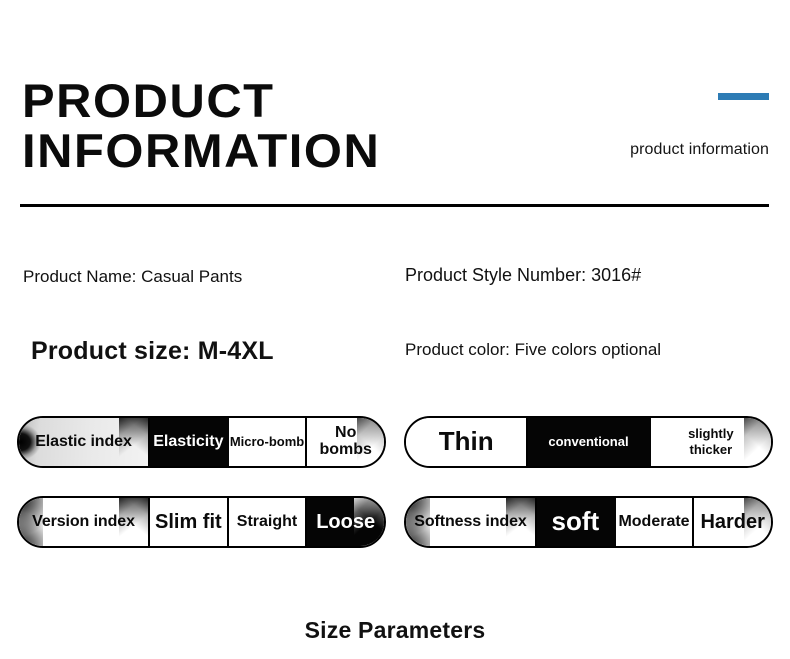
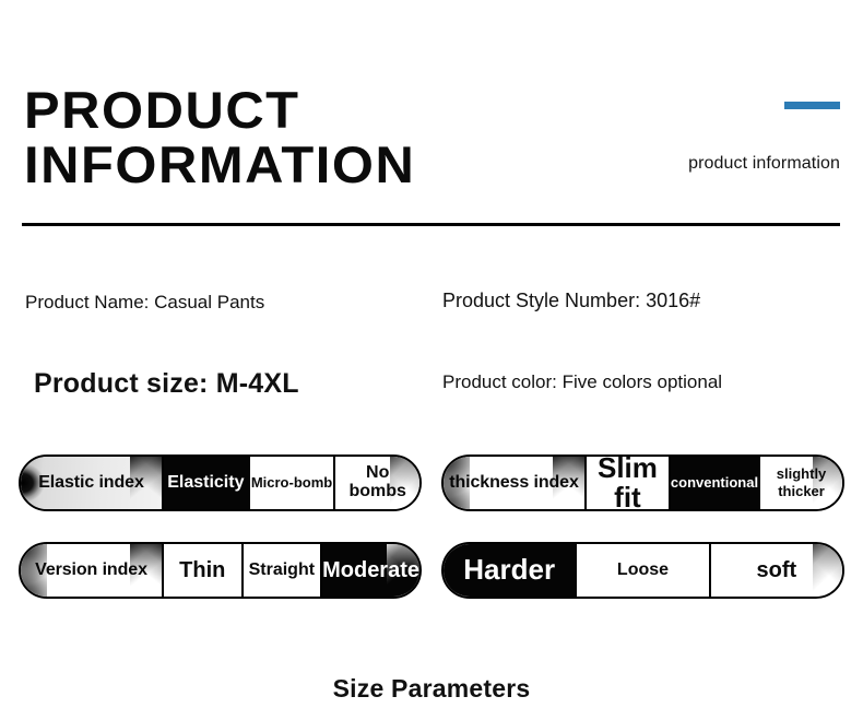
  PRODUCT
  INFORMATION
  product information
  Product Name: Casual Pants
  Product Style Number: 3016#
  Product size: M-4XL
  Product color: Five colors optional
  Elastic index
  Elasticity
  Micro-bomb
  No bombs
+ thickness index
- Thin
+ Slim fit
  conventional
  slightly
  thicker
  Version index
- Slim fit
+ Thin
  Straight
- Loose
+ Moderate
- Softness index
- soft
+ Harder
- Moderate
+ Loose
- Harder
+ soft
  Size Parameters
